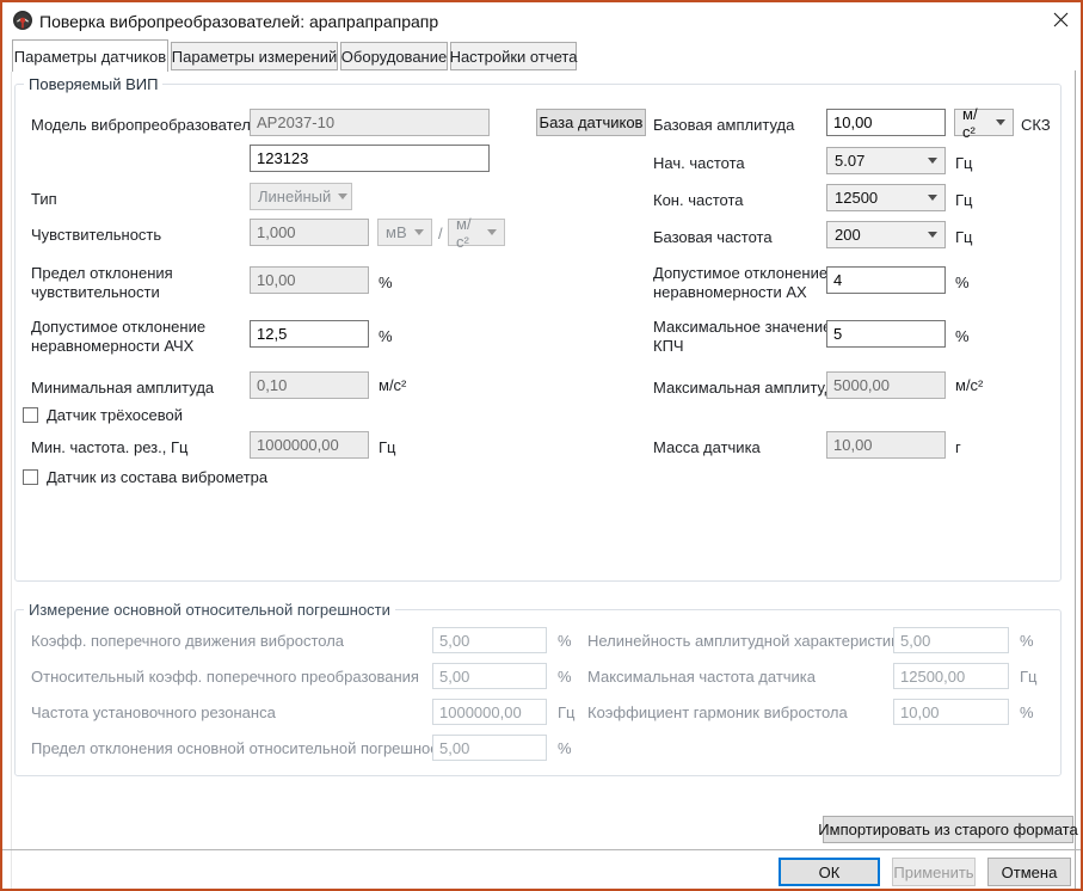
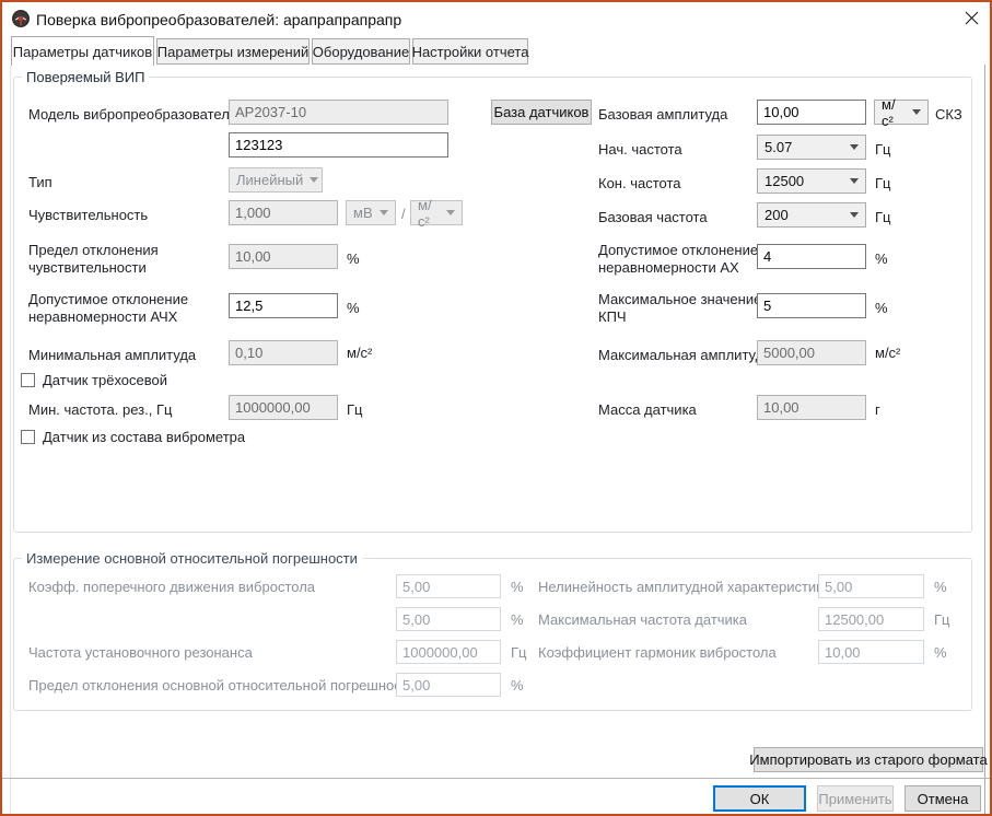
  Поверка вибропреобразователей: арапрапрапрапр
  Параметры датчиков
  Параметры измерений
  Оборудование
  Настройки отчета
  Поверяемый ВИП
  Модель вибропреобразовател
  АР2037-10
  База датчиков
  123123
  Тип
  Линейный
  Чувствительность
  1,000
  мВ
  /
  м/с²
  Предел отклонения чувствительности
  10,00
  %
  Допустимое отклонение неравномерности АЧХ
  12,5
  %
  Минимальная амплитуда
  0,10
  м/с²
  Датчик трёхосевой
  Мин. частота. рез., Гц
  1000000,00
  Гц
  Датчик из состава виброметра
  Базовая амплитуда
  10,00
  м/с²
  СКЗ
  Нач. частота
  5.07
  Гц
  Кон. частота
  12500
  Гц
  Базовая частота
  200
  Гц
  Допустимое отклонение неравномерности АХ
  4
  %
  Максимальное значени КПЧ
  5
  %
  Максимальная амплиту
  5000,00
  м/с²
  Масса датчика
  10,00
  г
  Измерение основной относительной погрешности
  Коэфф. поперечного движения вибростола
  5,00
  %
- Относительный коэфф. поперечного преобразования
  5,00
  %
  Частота установочного резонанса
  1000000,00
  Гц
  Предел отклонения основной относительной погрешно
  5,00
  %
  Нелинейность амплитудной характеристи
  5,00
  %
  Максимальная частота датчика
  12500,00
  Гц
  Коэффициент гармоник вибростола
  10,00
  %
  Импортировать из старого формата
  ОК
  Применить
  Отмена
